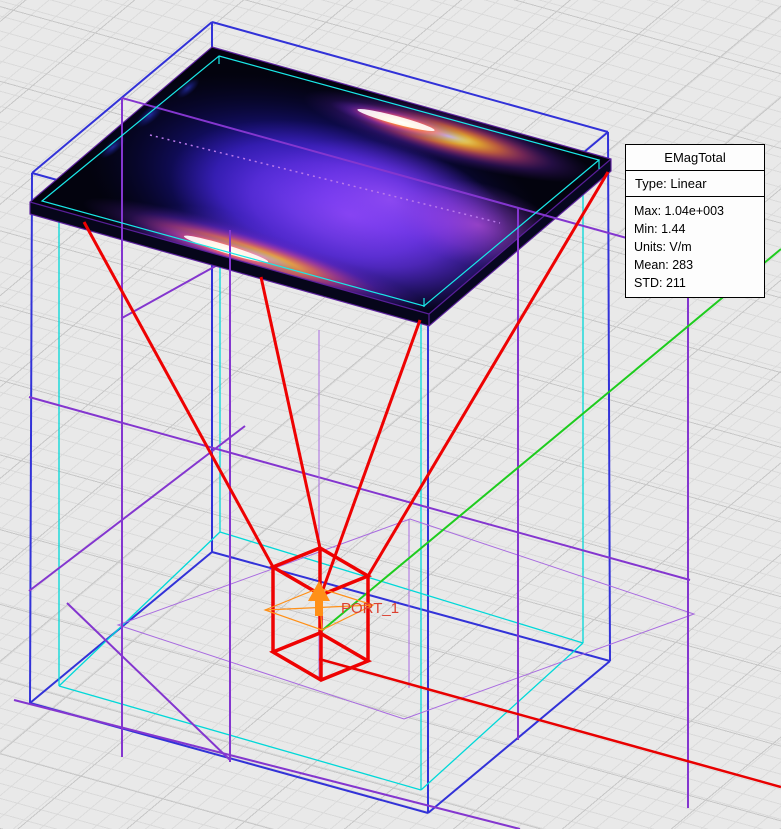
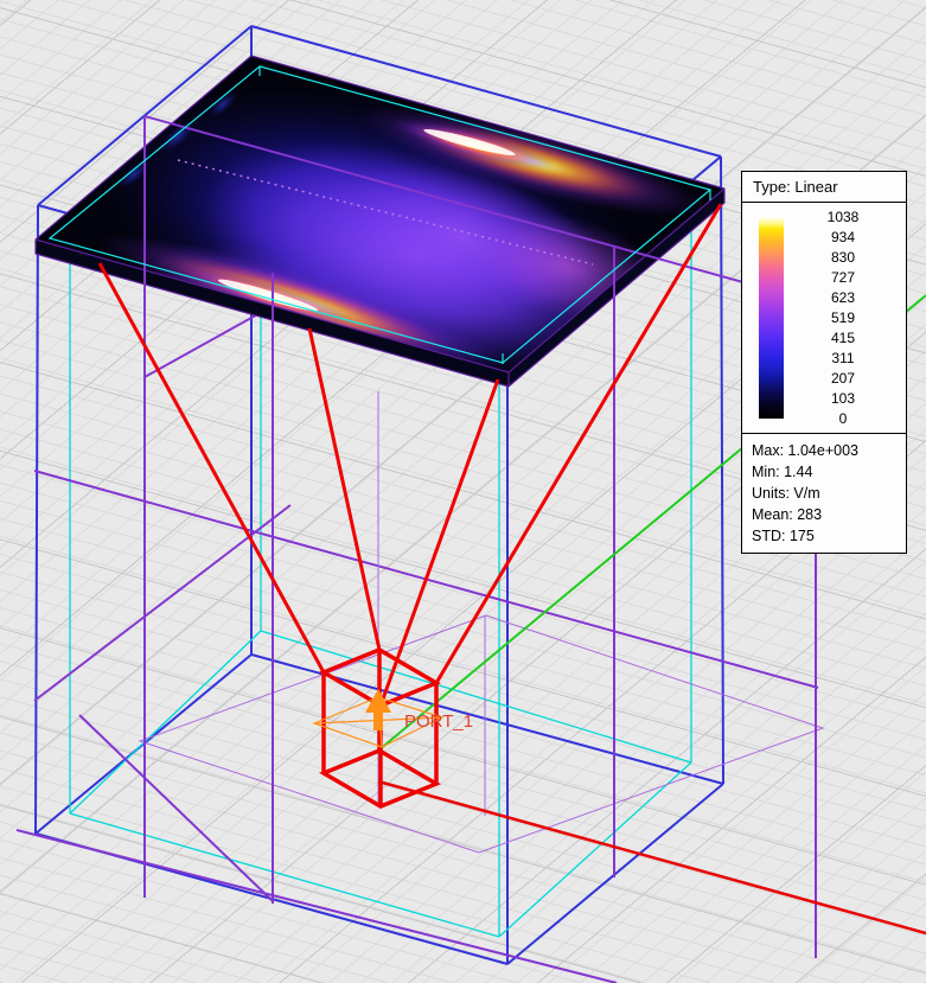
  PORT_1
- EMagTotal
  Type: Linear
+ 1038
+ 934
+ 830
+ 727
+ 623
+ 519
+ 415
+ 311
+ 207
+ 103
+ 0
  Max: 1.04e+003
  Min: 1.44
  Units: V/m
  Mean: 283
- STD: 211
+ STD: 175
